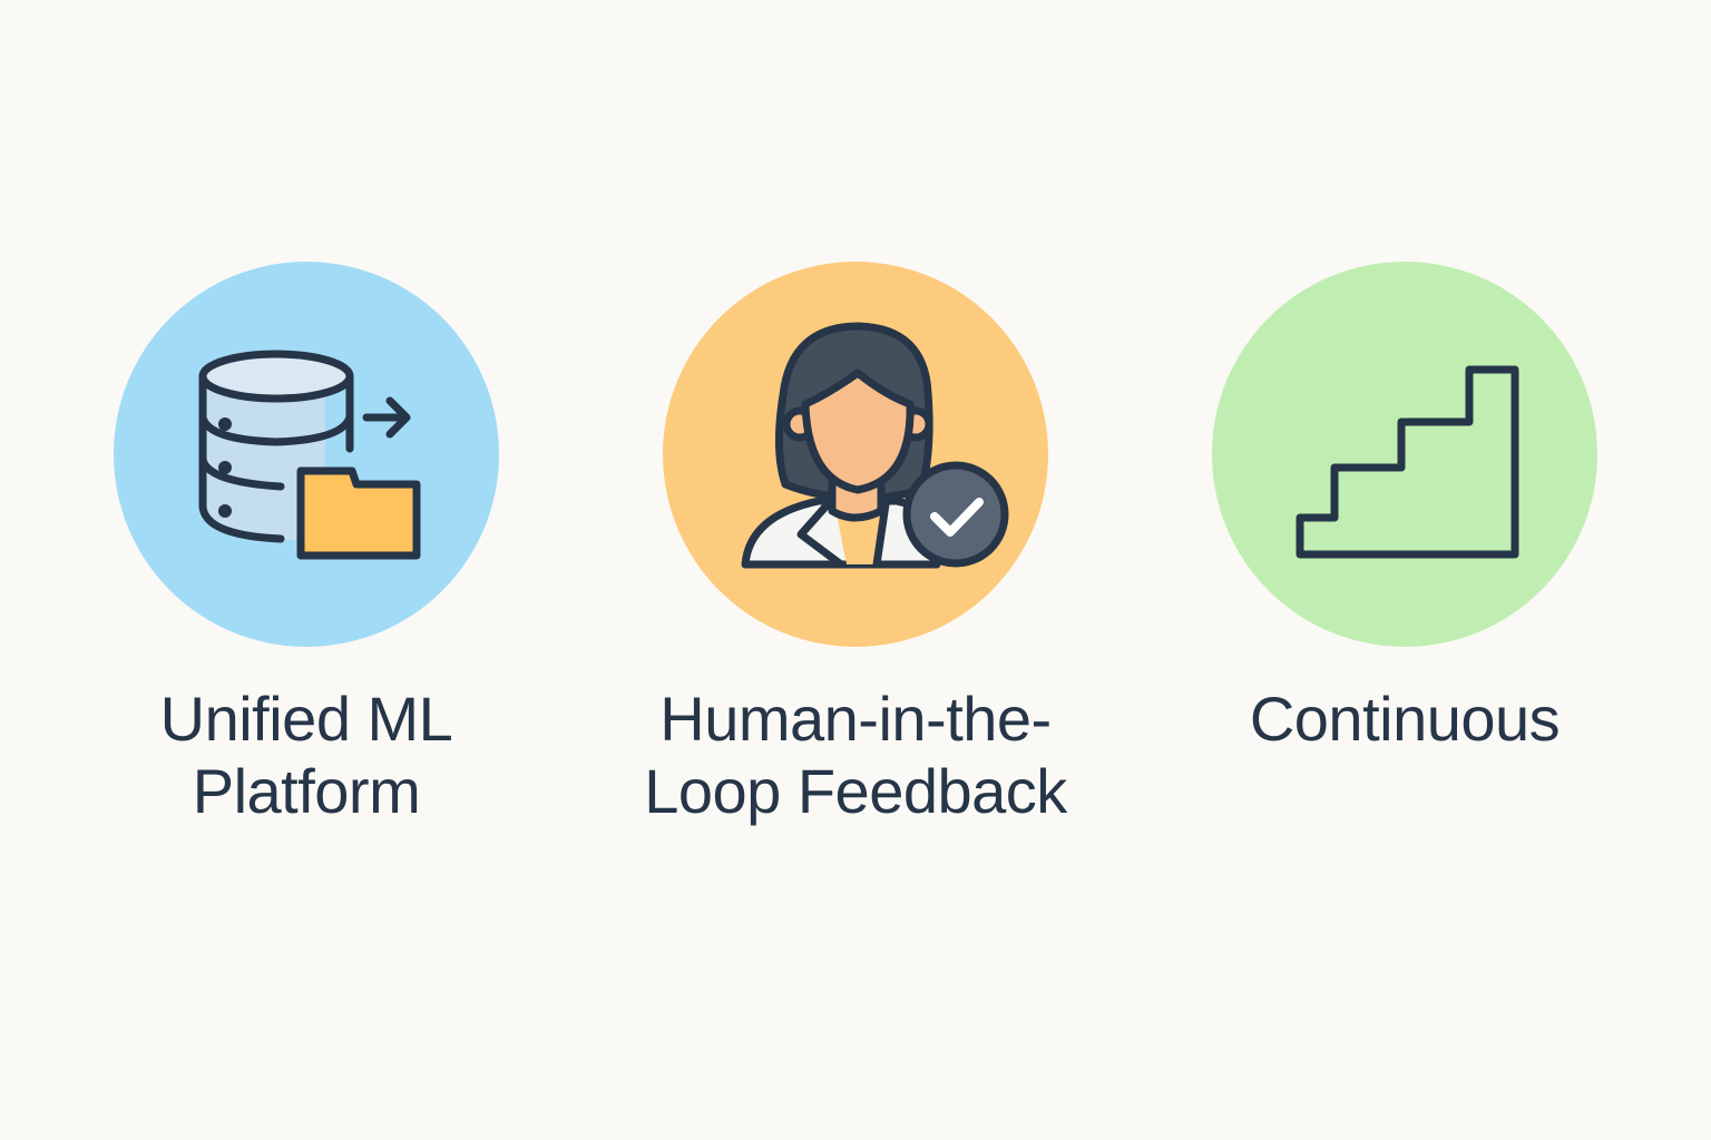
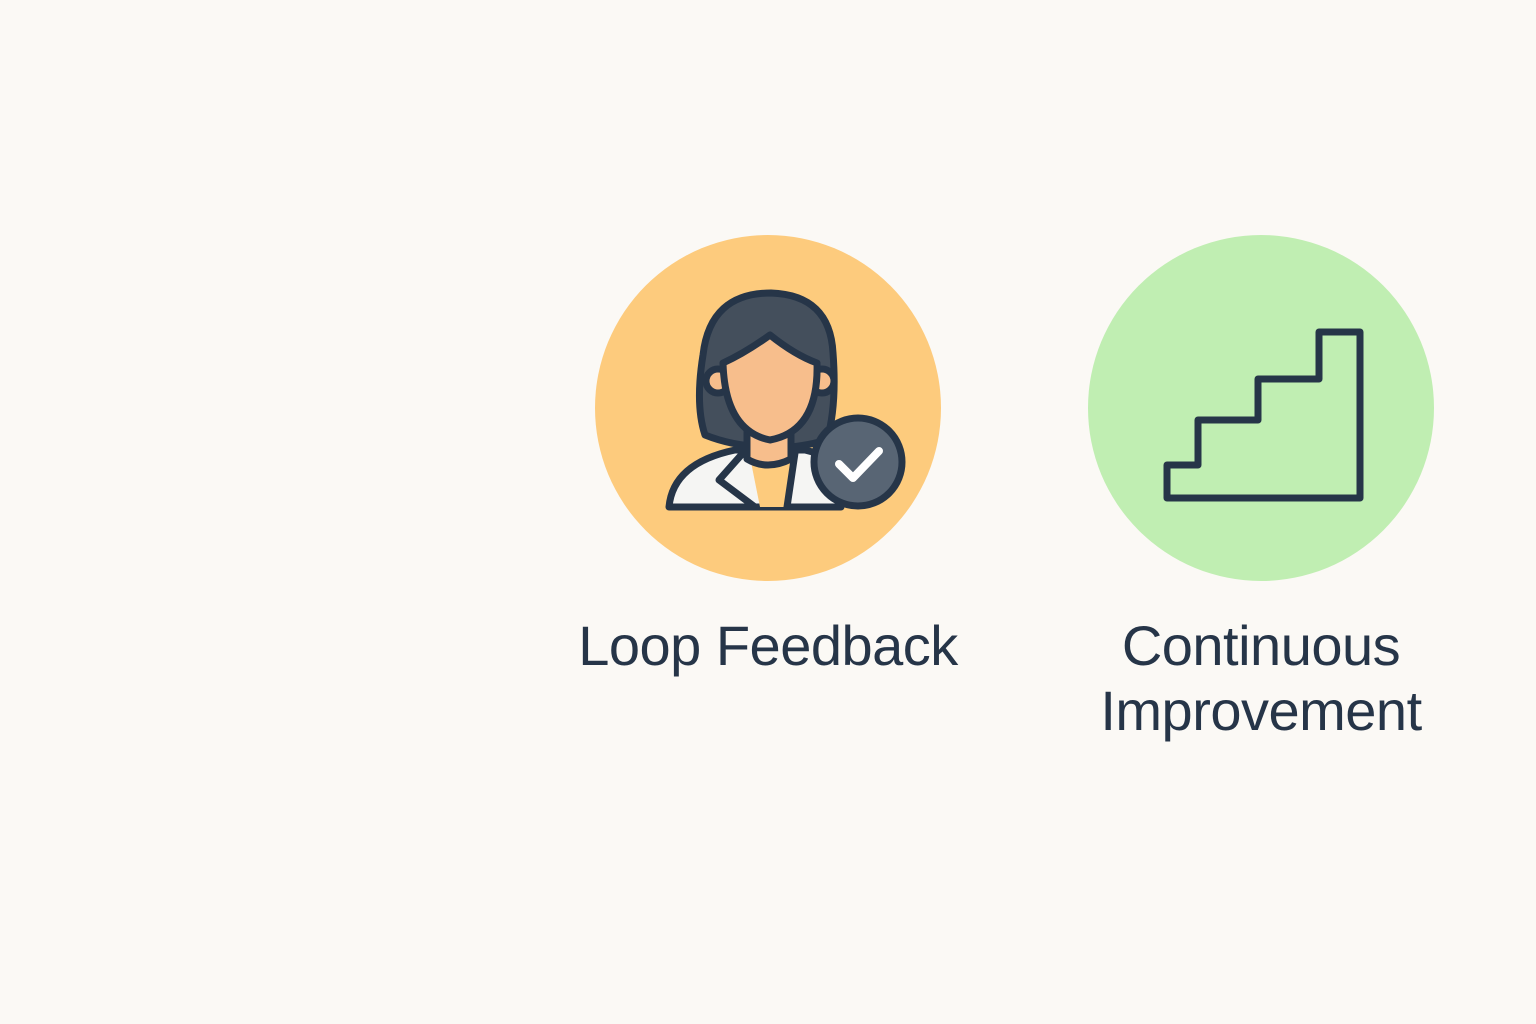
- Unified ML
- Platform
- Human-in-the-
  Loop Feedback
  Continuous
+ Improvement
